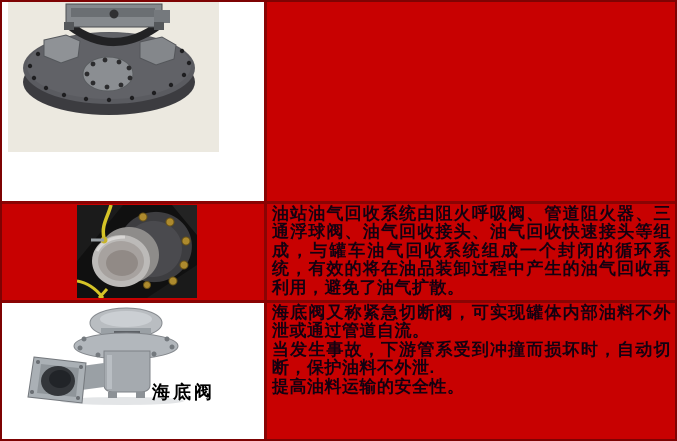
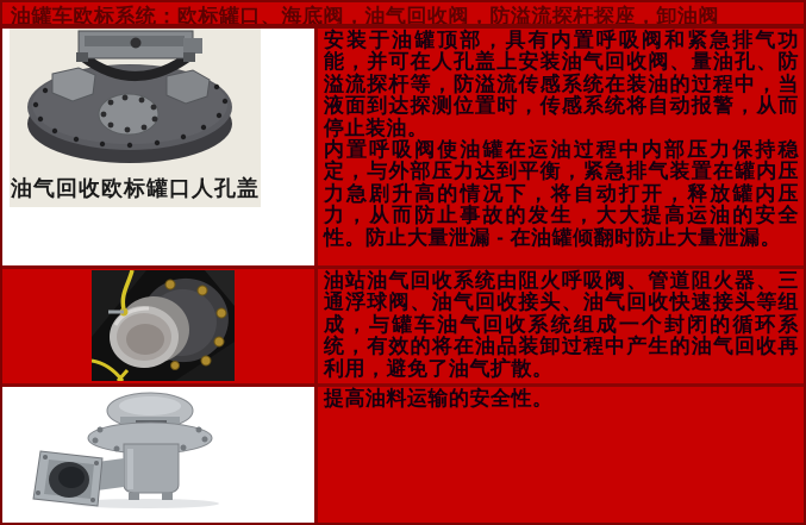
+ 油罐车欧标系统：欧标罐口、海底阀，油气回收阀，防溢流探杆探座，卸油阀
+ 油气回收欧标罐口人孔盖
+ 安装于油罐顶部，具有内置呼吸阀和紧急排气功能，并可在人孔盖上安装油气回收阀、量油孔、防溢流探杆等，防溢流传感系统在装油的过程中，当液面到达探测位置时，传感系统将自动报警，从而停止装油。
+ 内置呼吸阀使油罐在运油过程中内部压力保持稳定，与外部压力达到平衡，紧急排气装置在罐内压力急剧升高的情况下，将自动打开，释放罐内压力，从而防止事故的发生，大大提高运油的安全性。防止大量泄漏 - 在油罐倾翻时防止大量泄漏。
  油站油气回收系统由阻火呼吸阀、管道阻火器、三通浮球阀、油气回收接头、油气回收快速接头等组成，与罐车油气回收系统组成一个封闭的循环系统，有效的将在油品装卸过程中产生的油气回收再利用，避免了油气扩散。
- 海底阀
- 海底阀又称紧急切断阀，可实现罐体内部油料不外泄或通过管道自流。
- 当发生事故，下游管系受到冲撞而损坏时，自动切断，保护油料不外泄.
  提高油料运输的安全性。
